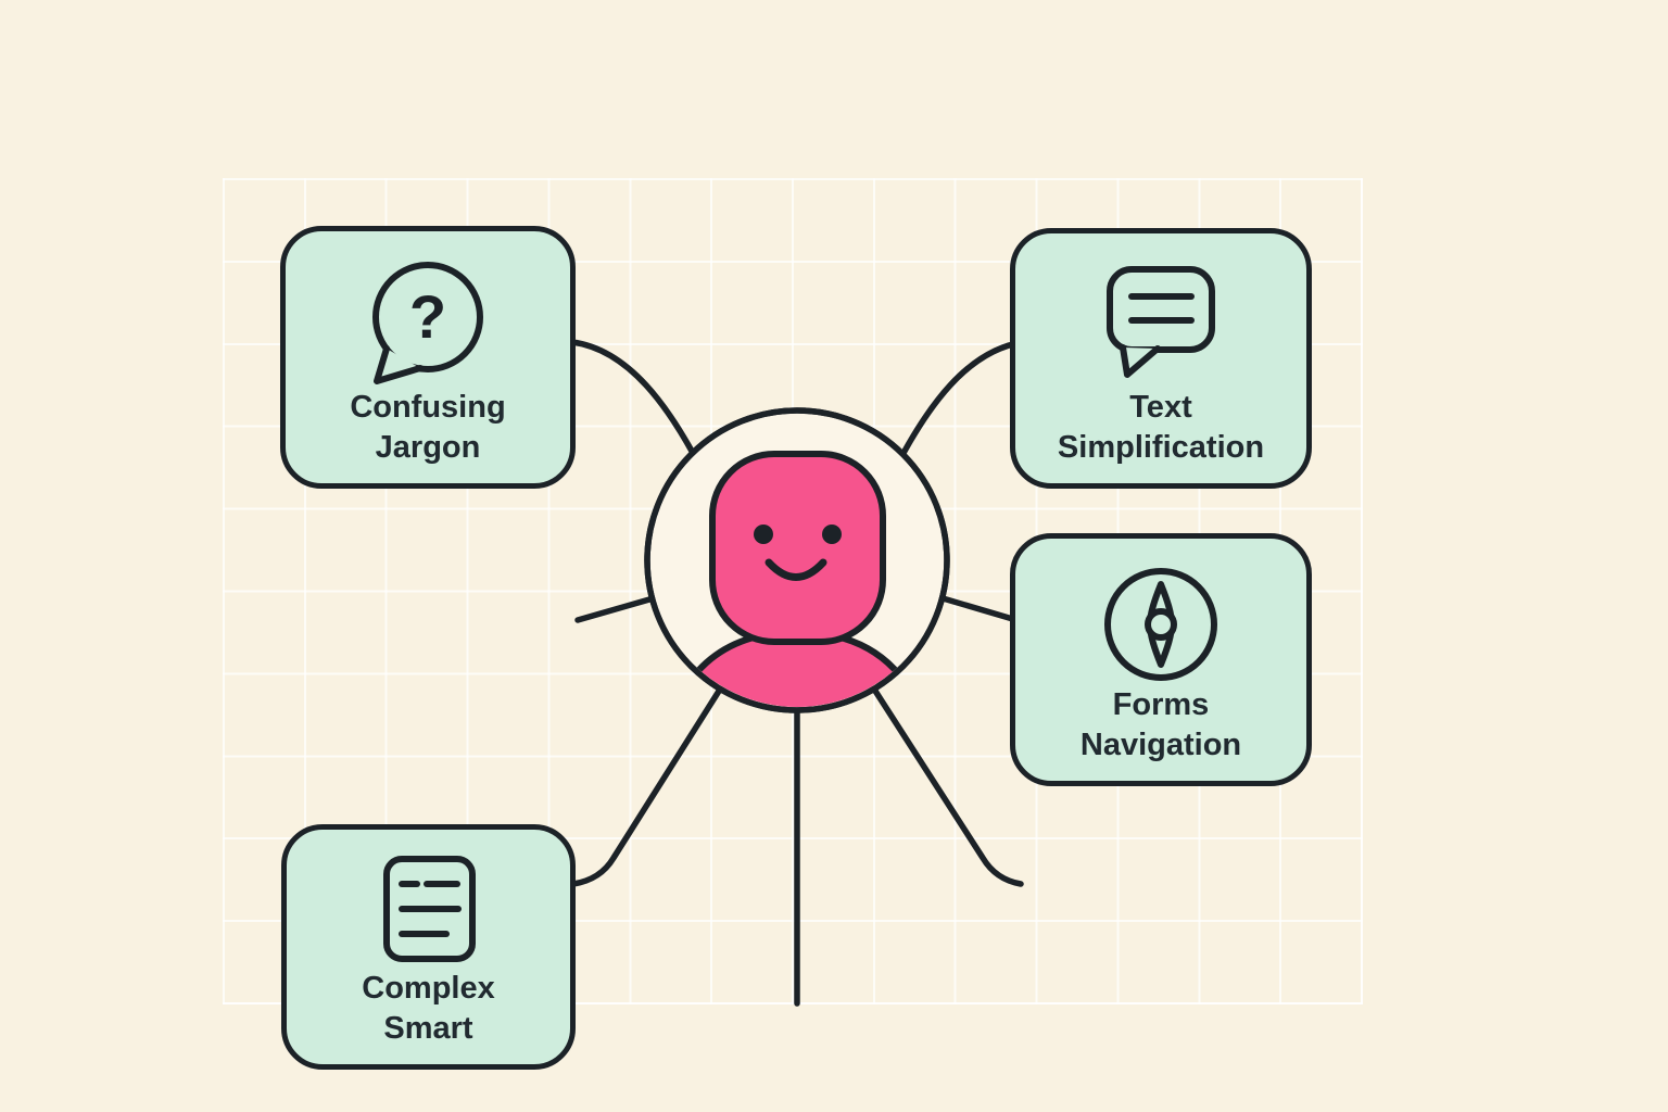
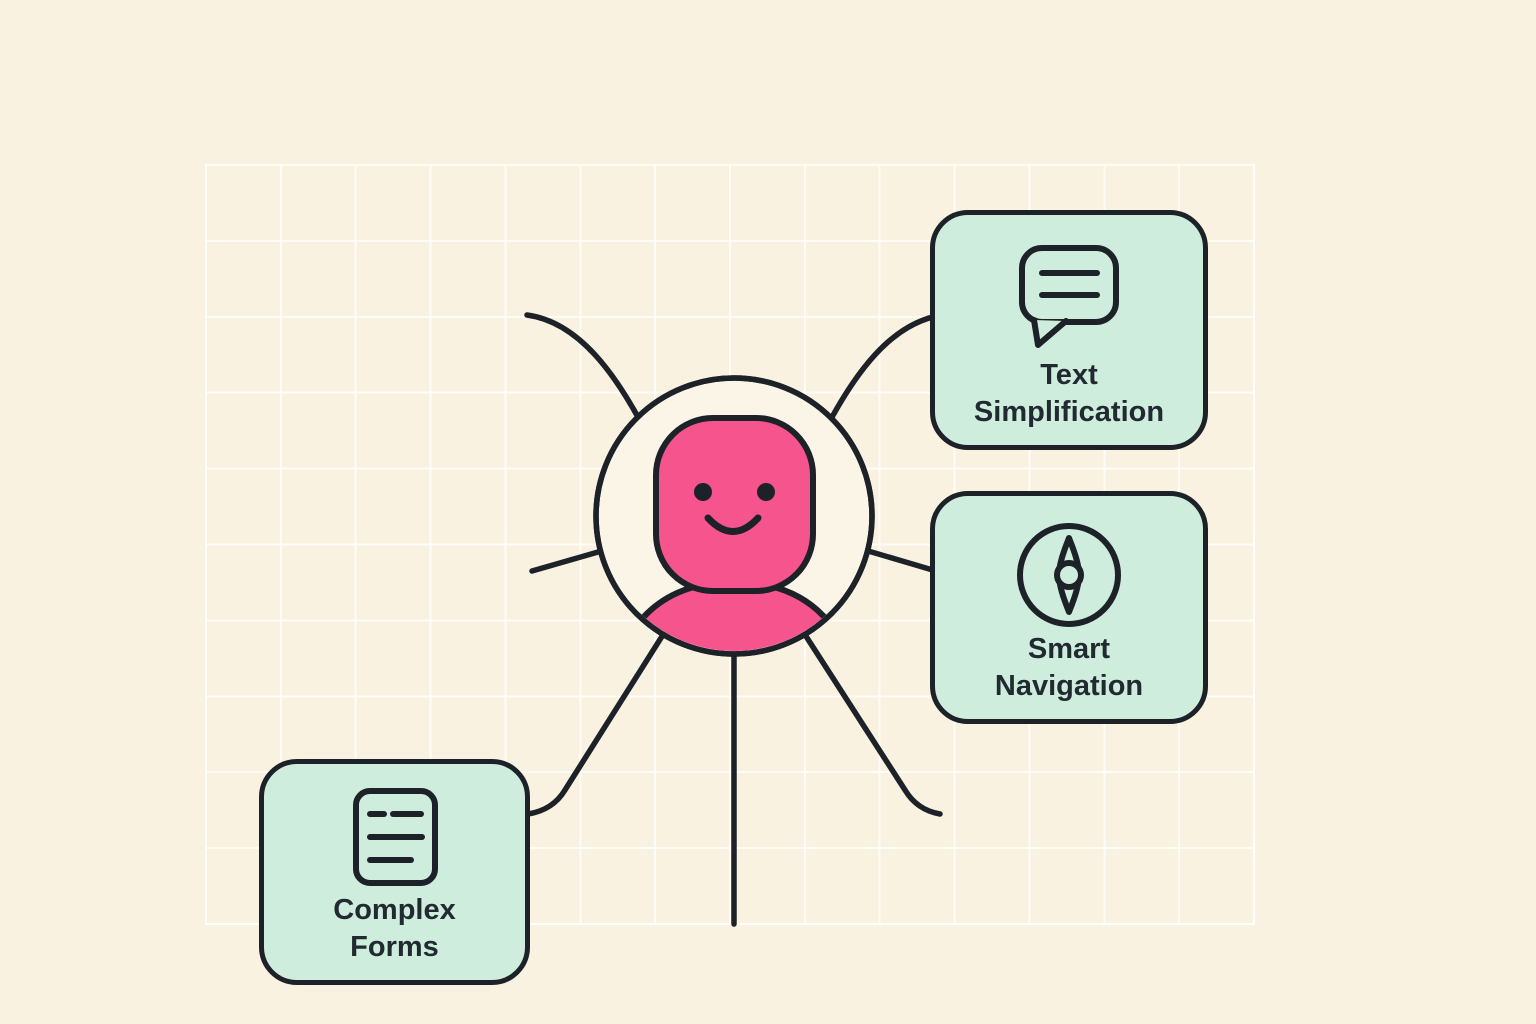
- ?
- Confusing
- Jargon
  Complex
- Smart
+ Forms
  Text
  Simplification
- Forms
+ Smart
  Navigation
